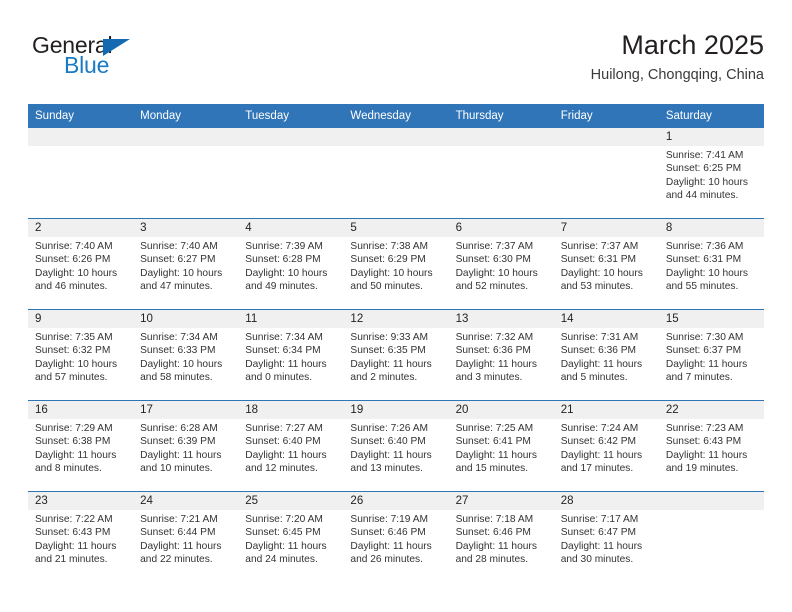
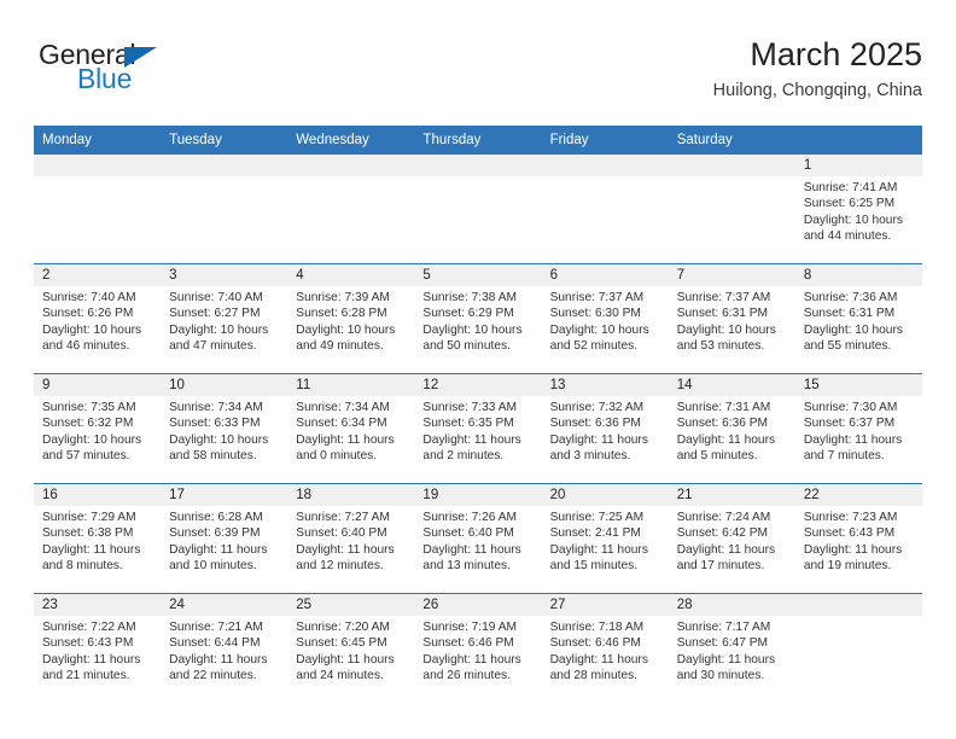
  General
  Blue
  March 2025
  Huilong, Chongqing, China
- Sunday
  Monday
  Tuesday
  Wednesday
  Thursday
  Friday
  Saturday
  1
  Sunrise: 7:41 AM
  Sunset: 6:25 PM
  Daylight: 10 hours
  and 44 minutes.
  2
  Sunrise: 7:40 AM
  Sunset: 6:26 PM
  Daylight: 10 hours
  and 46 minutes.
  3
  Sunrise: 7:40 AM
  Sunset: 6:27 PM
  Daylight: 10 hours
  and 47 minutes.
  4
  Sunrise: 7:39 AM
  Sunset: 6:28 PM
  Daylight: 10 hours
  and 49 minutes.
  5
  Sunrise: 7:38 AM
  Sunset: 6:29 PM
  Daylight: 10 hours
  and 50 minutes.
  6
  Sunrise: 7:37 AM
  Sunset: 6:30 PM
  Daylight: 10 hours
  and 52 minutes.
  7
  Sunrise: 7:37 AM
  Sunset: 6:31 PM
  Daylight: 10 hours
  and 53 minutes.
  8
  Sunrise: 7:36 AM
  Sunset: 6:31 PM
  Daylight: 10 hours
  and 55 minutes.
  9
  Sunrise: 7:35 AM
  Sunset: 6:32 PM
  Daylight: 10 hours
  and 57 minutes.
  10
  Sunrise: 7:34 AM
  Sunset: 6:33 PM
  Daylight: 10 hours
  and 58 minutes.
  11
  Sunrise: 7:34 AM
  Sunset: 6:34 PM
  Daylight: 11 hours
  and 0 minutes.
  12
- Sunrise: 9:33 AM
+ Sunrise: 7:33 AM
  Sunset: 6:35 PM
  Daylight: 11 hours
  and 2 minutes.
  13
  Sunrise: 7:32 AM
  Sunset: 6:36 PM
  Daylight: 11 hours
  and 3 minutes.
  14
  Sunrise: 7:31 AM
  Sunset: 6:36 PM
  Daylight: 11 hours
  and 5 minutes.
  15
  Sunrise: 7:30 AM
  Sunset: 6:37 PM
  Daylight: 11 hours
  and 7 minutes.
  16
  Sunrise: 7:29 AM
  Sunset: 6:38 PM
  Daylight: 11 hours
  and 8 minutes.
  17
  Sunrise: 6:28 AM
  Sunset: 6:39 PM
  Daylight: 11 hours
  and 10 minutes.
  18
  Sunrise: 7:27 AM
  Sunset: 6:40 PM
  Daylight: 11 hours
  and 12 minutes.
  19
  Sunrise: 7:26 AM
  Sunset: 6:40 PM
  Daylight: 11 hours
  and 13 minutes.
  20
  Sunrise: 7:25 AM
- Sunset: 6:41 PM
+ Sunset: 2:41 PM
  Daylight: 11 hours
  and 15 minutes.
  21
  Sunrise: 7:24 AM
  Sunset: 6:42 PM
  Daylight: 11 hours
  and 17 minutes.
  22
  Sunrise: 7:23 AM
  Sunset: 6:43 PM
  Daylight: 11 hours
  and 19 minutes.
  23
  Sunrise: 7:22 AM
  Sunset: 6:43 PM
  Daylight: 11 hours
  and 21 minutes.
  24
  Sunrise: 7:21 AM
  Sunset: 6:44 PM
  Daylight: 11 hours
  and 22 minutes.
  25
  Sunrise: 7:20 AM
  Sunset: 6:45 PM
  Daylight: 11 hours
  and 24 minutes.
  26
  Sunrise: 7:19 AM
  Sunset: 6:46 PM
  Daylight: 11 hours
  and 26 minutes.
  27
  Sunrise: 7:18 AM
  Sunset: 6:46 PM
  Daylight: 11 hours
  and 28 minutes.
  28
  Sunrise: 7:17 AM
  Sunset: 6:47 PM
  Daylight: 11 hours
  and 30 minutes.
